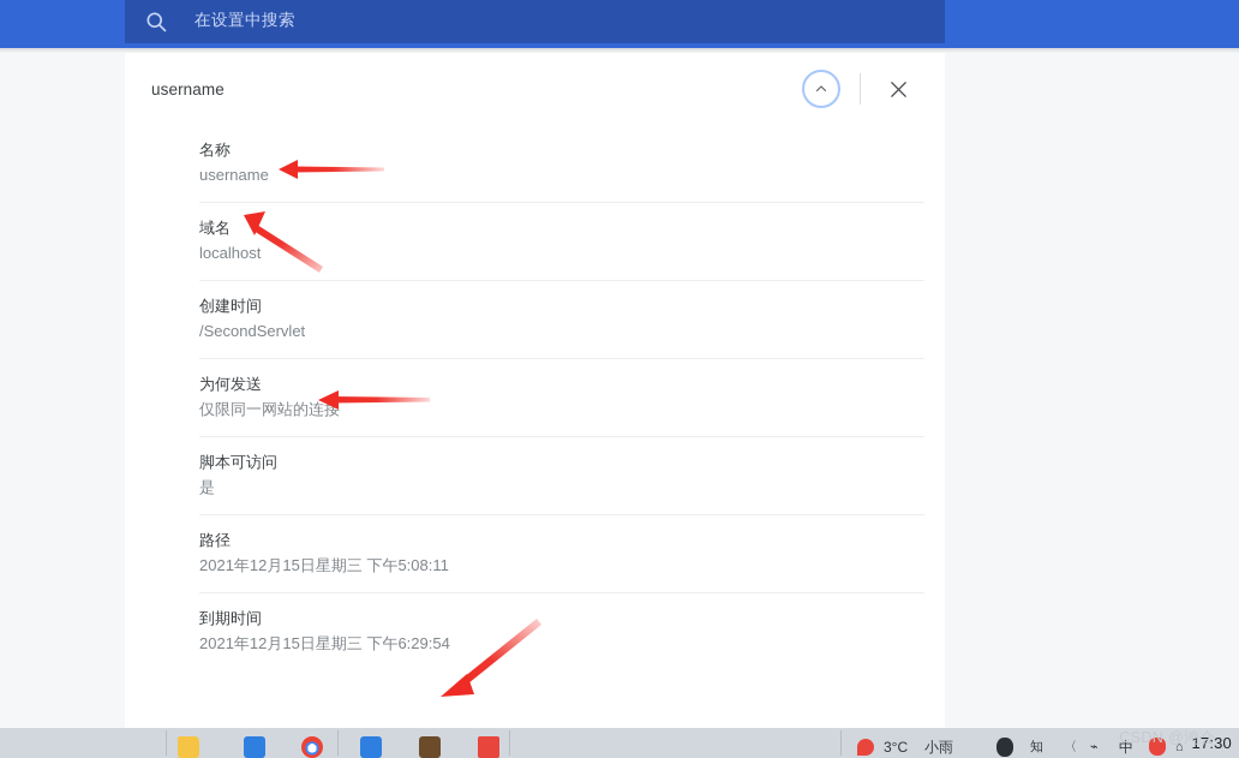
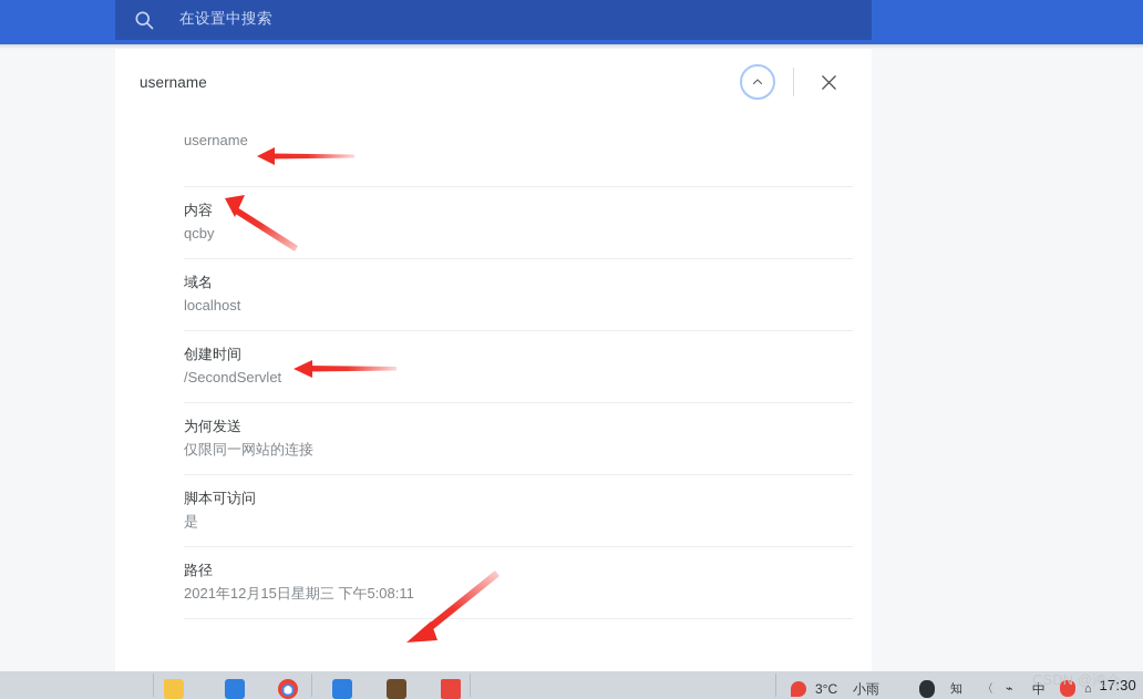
  在设置中搜索
  username
- 名称
  username
+ 内容
+ qcby
  域名
  localhost
  创建时间
  /SecondServlet
  为何发送
  仅限同一网站的连接
  脚本可访问
  是
  路径
  2021年12月15日星期三 下午5:08:11
- 到期时间
- 2021年12月15日星期三 下午6:29:54
  3°C
  小雨
  知
  〈
  ⌁
  中
  ⌂
  17:30
  CSDN @鸿会
